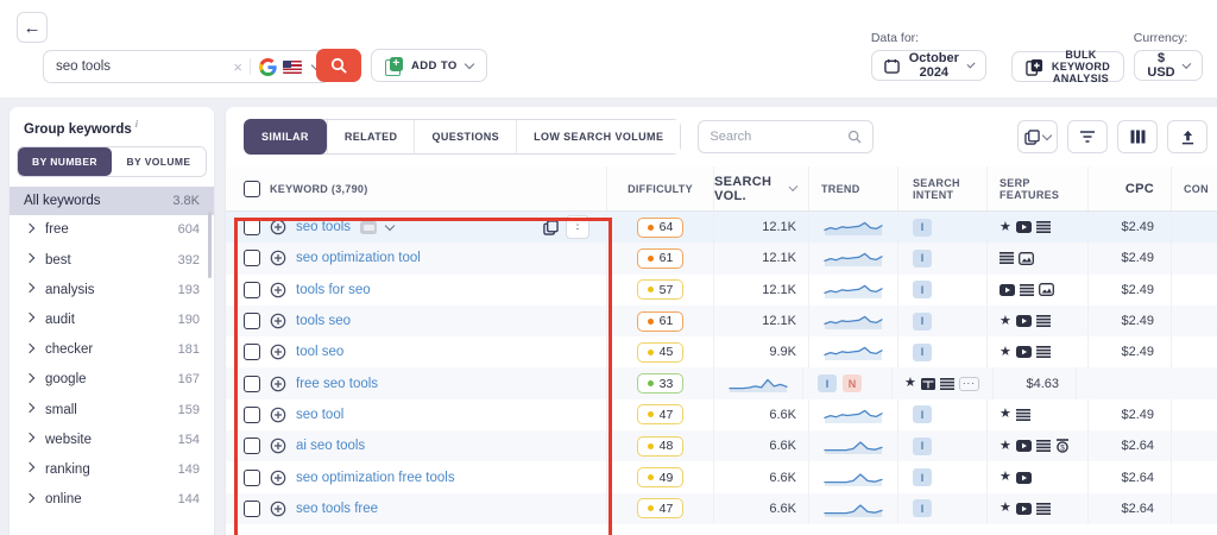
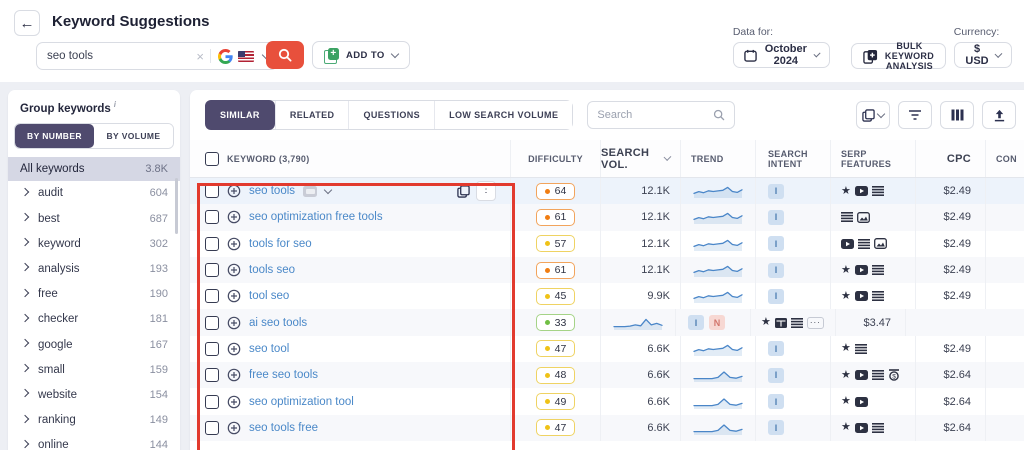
  ←
+ Keyword Suggestions
  seo tools
  ×
  +
  ADD TO
  Data for:
  October 2024
  BULK KEYWORD ANALYSIS
  Currency:
  $ USD
  Group keywords i
  BY NUMBER
  BY VOLUME
  All keywords
  3.8K
- free
+ audit
  604
  best
- 392
+ 687
+ keyword
+ 302
  analysis
  193
- audit
+ free
  190
  checker
  181
  google
  167
  small
  159
  website
  154
  ranking
  149
  online
  144
  SIMILAR
  RELATED
  QUESTIONS
  LOW SEARCH VOLUME
  Search
  KEYWORD (3,790)
  DIFFICULTY
  SEARCH VOL.
  TREND
  SEARCH INTENT
  SERP FEATURES
  CPC
  CON
  seo tools
  ⋮
  64
  12.1K
  I
  ★
  $2.49
- seo optimization tool
+ seo optimization free tools
  61
  12.1K
  I
  $2.49
  tools for seo
  57
  12.1K
  I
  $2.49
  tools seo
  61
  12.1K
  I
  ★
  $2.49
  tool seo
  45
  9.9K
  I
  ★
  $2.49
- free seo tools
+ ai seo tools
  33
  I
  N
  ★
  ···
- $4.63
+ $3.47
  seo tool
  47
  6.6K
  I
  ★
  $2.49
- ai seo tools
+ free seo tools
  48
  6.6K
  I
  ★
  $2.64
- seo optimization free tools
+ seo optimization tool
  49
  6.6K
  I
  ★
  $2.64
  seo tools free
  47
  6.6K
  I
  ★
  $2.64
